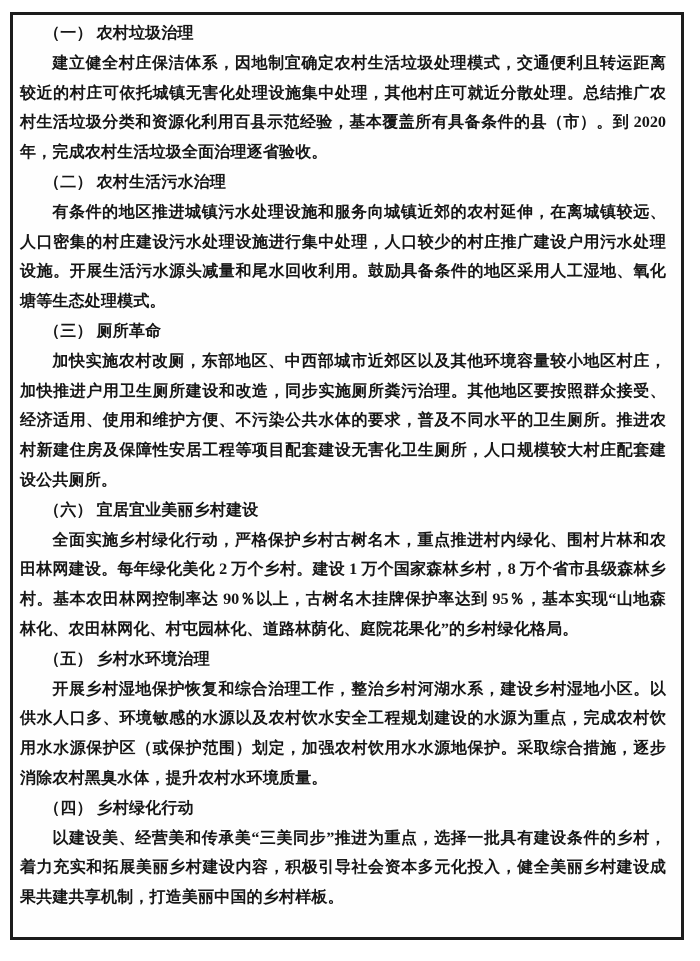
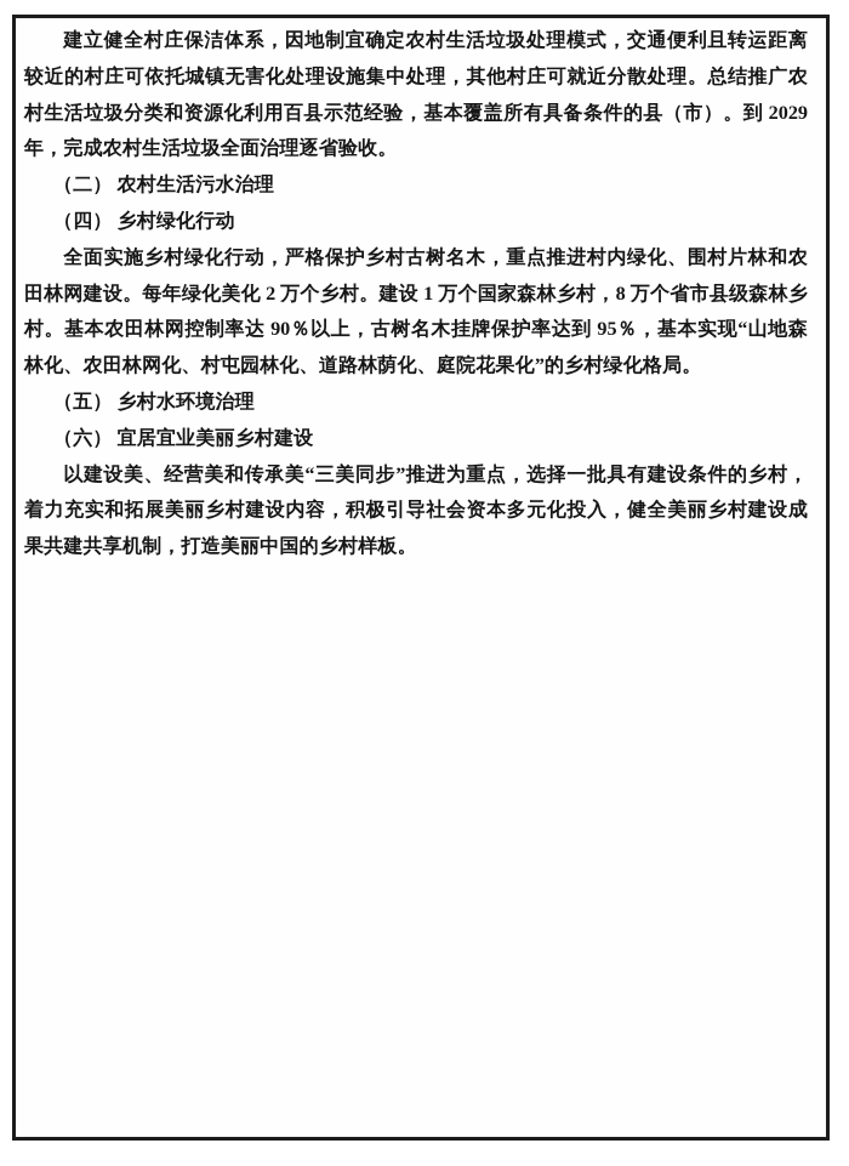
- （一） 农村垃圾治理
- 建立健全村庄保洁体系，因地制宜确定农村生活垃圾处理模式，交通便利且转运距离较近的村庄可依托城镇无害化处理设施集中处理，其他村庄可就近分散处理。总结推广农村生活垃圾分类和资源化利用百县示范经验，基本覆盖所有具备条件的县（市）。到 2020 年，完成农村生活垃圾全面治理逐省验收。
+ 建立健全村庄保洁体系，因地制宜确定农村生活垃圾处理模式，交通便利且转运距离较近的村庄可依托城镇无害化处理设施集中处理，其他村庄可就近分散处理。总结推广农村生活垃圾分类和资源化利用百县示范经验，基本覆盖所有具备条件的县（市）。到 2029 年，完成农村生活垃圾全面治理逐省验收。
  （二） 农村生活污水治理
- 有条件的地区推进城镇污水处理设施和服务向城镇近郊的农村延伸，在离城镇较远、人口密集的村庄建设污水处理设施进行集中处理，人口较少的村庄推广建设户用污水处理设施。开展生活污水源头减量和尾水回收利用。鼓励具备条件的地区采用人工湿地、氧化塘等生态处理模式。
- （三） 厕所革命
- 加快实施农村改厕，东部地区、中西部城市近郊区以及其他环境容量较小地区村庄，加快推进户用卫生厕所建设和改造，同步实施厕所粪污治理。其他地区要按照群众接受、经济适用、使用和维护方便、不污染公共水体的要求，普及不同水平的卫生厕所。推进农村新建住房及保障性安居工程等项目配套建设无害化卫生厕所，人口规模较大村庄配套建设公共厕所。
- （六） 宜居宜业美丽乡村建设
+ （四） 乡村绿化行动
  全面实施乡村绿化行动，严格保护乡村古树名木，重点推进村内绿化、围村片林和农田林网建设。每年绿化美化 2 万个乡村。建设 1 万个国家森林乡村，8 万个省市县级森林乡村。基本农田林网控制率达 90％以上，古树名木挂牌保护率达到 95％，基本实现“山地森林化、农田林网化、村屯园林化、道路林荫化、庭院花果化”的乡村绿化格局。
  （五） 乡村水环境治理
- 开展乡村湿地保护恢复和综合治理工作，整治乡村河湖水系，建设乡村湿地小区。以供水人口多、环境敏感的水源以及农村饮水安全工程规划建设的水源为重点，完成农村饮用水水源保护区（或保护范围）划定，加强农村饮用水水源地保护。采取综合措施，逐步消除农村黑臭水体，提升农村水环境质量。
- （四） 乡村绿化行动
+ （六） 宜居宜业美丽乡村建设
  以建设美、经营美和传承美“三美同步”推进为重点，选择一批具有建设条件的乡村，着力充实和拓展美丽乡村建设内容，积极引导社会资本多元化投入，健全美丽乡村建设成果共建共享机制，打造美丽中国的乡村样板。
